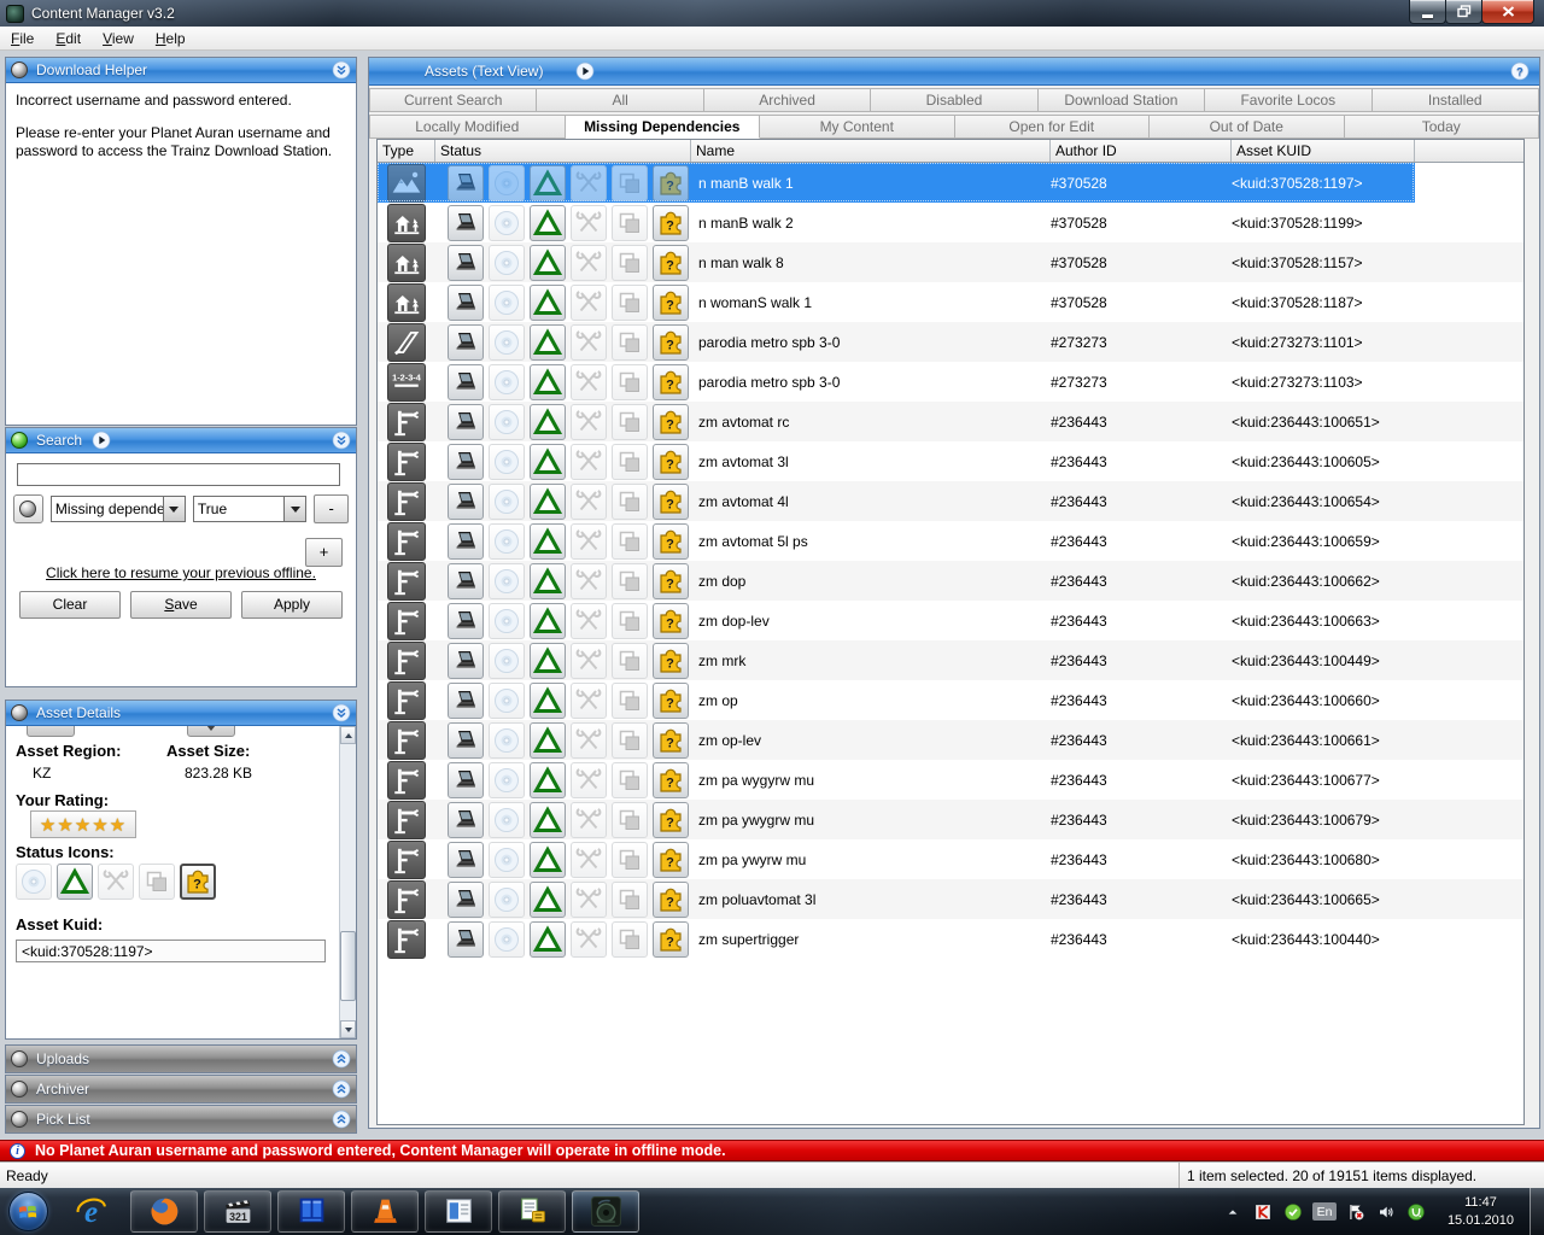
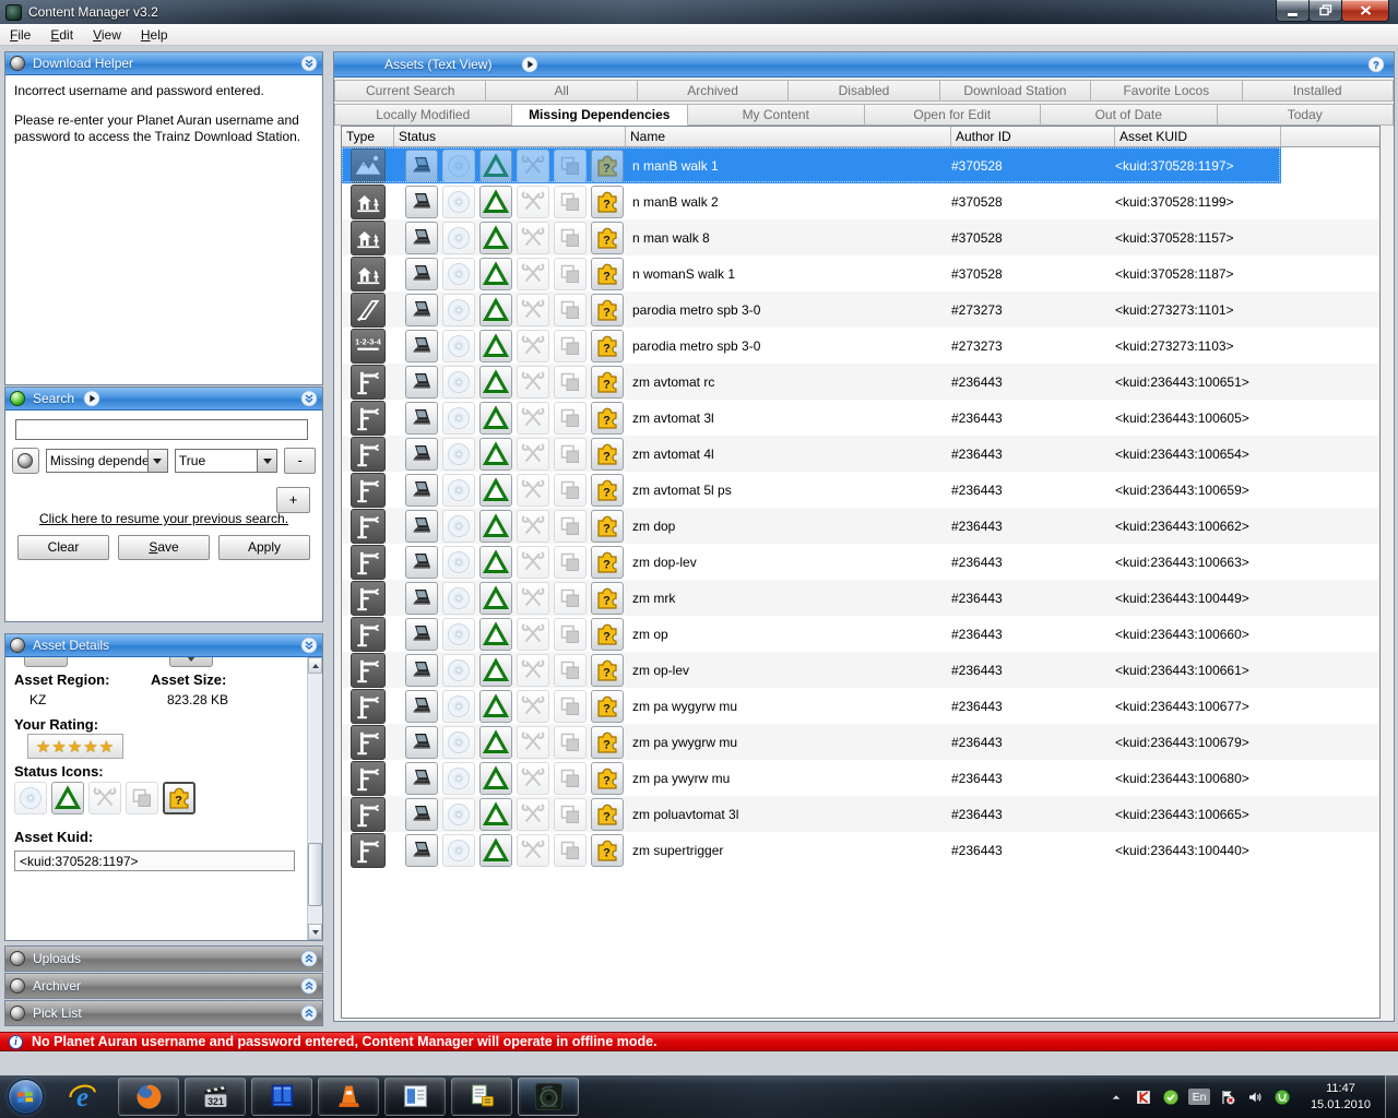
  Content Manager v3.2
  File
  Edit
  View
  Help
  Download Helper
  Incorrect username and password entered.
  Please re-enter your Planet Auran username and password to access the Trainz Download Station.
  Search
  Missing depende
  True
  -
  +
- Click here to resume your previous offline.
+ Click here to resume your previous search.
  Clear
  Save
  Apply
  Asset Details
  Asset Region:
  Asset Size:
  KZ
  823.28 KB
  Your Rating:
  ★★★★★
  Status Icons:
  ?
  Asset Kuid:
  <kuid:370528:1197>
  Uploads
  Archiver
  Pick List
  Assets (Text View)
  ?
  Current Search
  All
  Archived
  Disabled
  Download Station
  Favorite Locos
  Installed
  Locally Modified
  Missing Dependencies
  My Content
  Open for Edit
  Out of Date
  Today
  Type
  Status
  Name
  Author ID
  Asset KUID
  ?
  n manB walk 1
  #370528
  <kuid:370528:1197>
  ?
  n manB walk 2
  #370528
  <kuid:370528:1199>
  ?
  n man walk 8
  #370528
  <kuid:370528:1157>
  ?
  n womanS walk 1
  #370528
  <kuid:370528:1187>
  ?
  parodia metro spb 3-0
  #273273
  <kuid:273273:1101>
  1-2-3-4
  ?
  parodia metro spb 3-0
  #273273
  <kuid:273273:1103>
  ?
  zm avtomat rc
  #236443
  <kuid:236443:100651>
  ?
  zm avtomat 3l
  #236443
  <kuid:236443:100605>
  ?
  zm avtomat 4l
  #236443
  <kuid:236443:100654>
  ?
  zm avtomat 5l ps
  #236443
  <kuid:236443:100659>
  ?
  zm dop
  #236443
  <kuid:236443:100662>
  ?
  zm dop-lev
  #236443
  <kuid:236443:100663>
  ?
  zm mrk
  #236443
  <kuid:236443:100449>
  ?
  zm op
  #236443
  <kuid:236443:100660>
  ?
  zm op-lev
  #236443
  <kuid:236443:100661>
  ?
  zm pa wygyrw mu
  #236443
  <kuid:236443:100677>
  ?
  zm pa ywygrw mu
  #236443
  <kuid:236443:100679>
  ?
  zm pa ywyrw mu
  #236443
  <kuid:236443:100680>
  ?
  zm poluavtomat 3l
  #236443
  <kuid:236443:100665>
  ?
  zm supertrigger
  #236443
  <kuid:236443:100440>
  i
  No Planet Auran username and password entered, Content Manager will operate in offline mode.
- Ready
- 1 item selected. 20 of 19151 items displayed.
  e
  321
  En
  11:47
  15.01.2010
